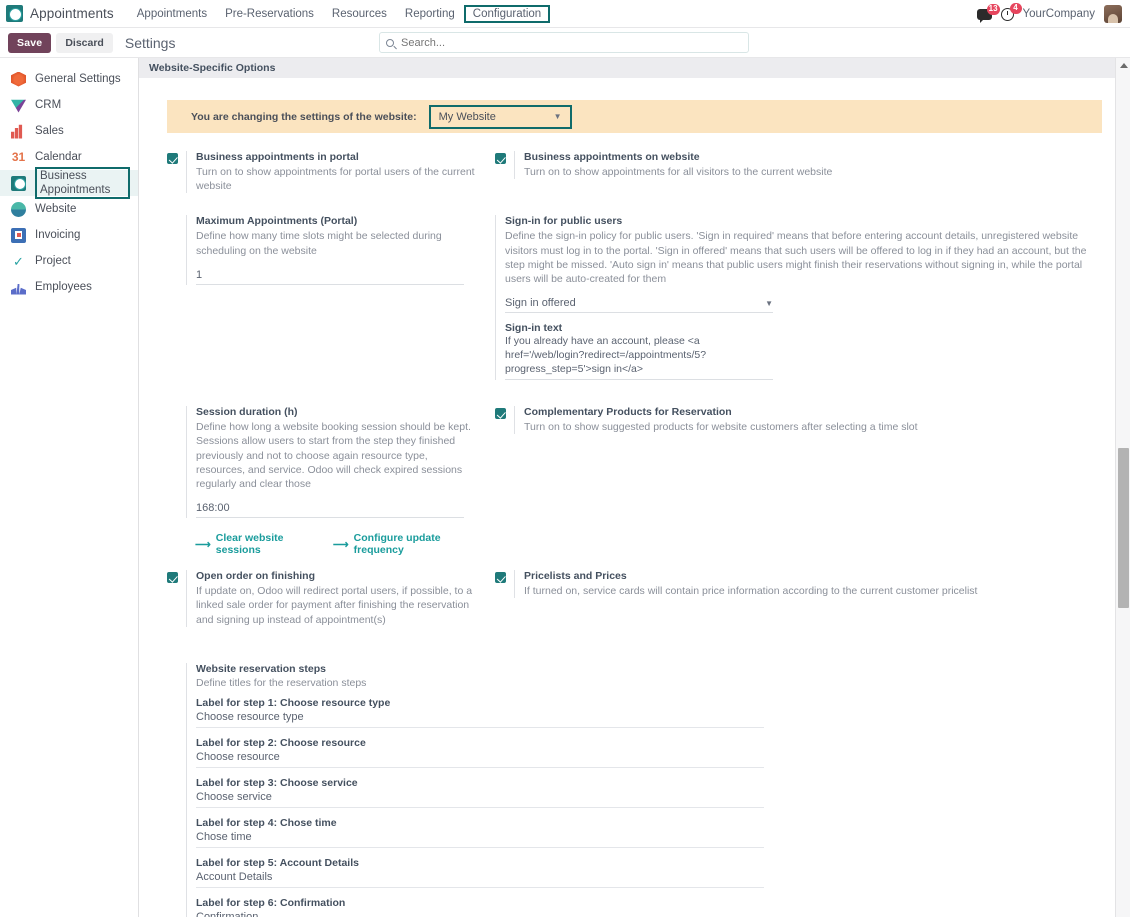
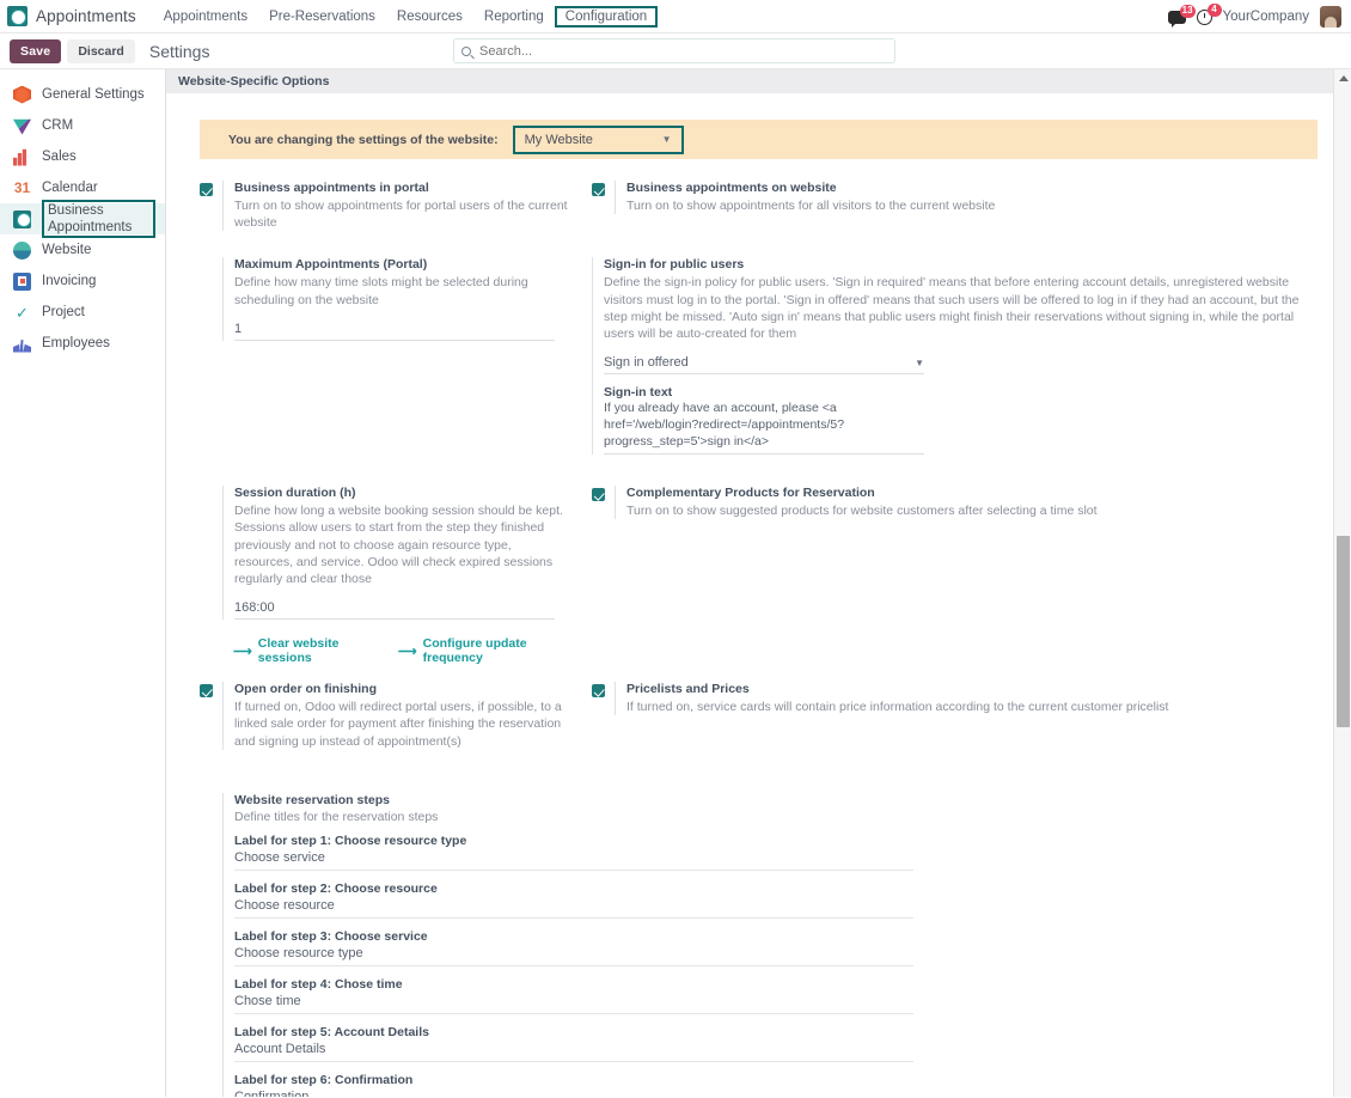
  Appointments
  Appointments
  Pre-Reservations
  Resources
  Reporting
  Configuration
  13
  4
  YourCompany
  Save
  Discard
  Settings
  Search...
  General Settings
  CRM
  Sales
  31
  Calendar
  Business Appointments
  Website
  Invoicing
  ✓
  Project
  Employees
  Website-Specific Options
  You are changing the settings of the website:
  My Website
  ▼
  Business appointments in portal
  Turn on to show appointments for portal users of the current website
  Business appointments on website
  Turn on to show appointments for all visitors to the current website
  Maximum Appointments (Portal)
  Define how many time slots might be selected during scheduling on the website
  1
  Sign-in for public users
  Define the sign-in policy for public users. 'Sign in required' means that before entering account details, unregistered website visitors must log in to the portal. 'Sign in offered' means that such users will be offered to log in if they had an account, but the step might be missed. 'Auto sign in' means that public users might finish their reservations without signing in, while the portal users will be auto-created for them
  Sign in offered
  ▼
  Sign-in text
  If you already have an account, please <a href='/web/login?redirect=/appointments/5?progress_step=5'>sign in</a>
  Session duration (h)
  Define how long a website booking session should be kept. Sessions allow users to start from the step they finished previously and not to choose again resource type, resources, and service. Odoo will check expired sessions regularly and clear those
  168:00
  ⟶
  Clear website sessions
  ⟶
  Configure update frequency
  Complementary Products for Reservation
  Turn on to show suggested products for website customers after selecting a time slot
  Open order on finishing
- If update on, Odoo will redirect portal users, if possible, to a linked sale order for payment after finishing the reservation and signing up instead of appointment(s)
+ If turned on, Odoo will redirect portal users, if possible, to a linked sale order for payment after finishing the reservation and signing up instead of appointment(s)
  Pricelists and Prices
  If turned on, service cards will contain price information according to the current customer pricelist
  Website reservation steps
  Define titles for the reservation steps
  Label for step 1: Choose resource type
- Choose resource type
+ Choose service
  Label for step 2: Choose resource
  Choose resource
  Label for step 3: Choose service
- Choose service
+ Choose resource type
  Label for step 4: Chose time
  Chose time
  Label for step 5: Account Details
  Account Details
  Label for step 6: Confirmation
  Confirmation
